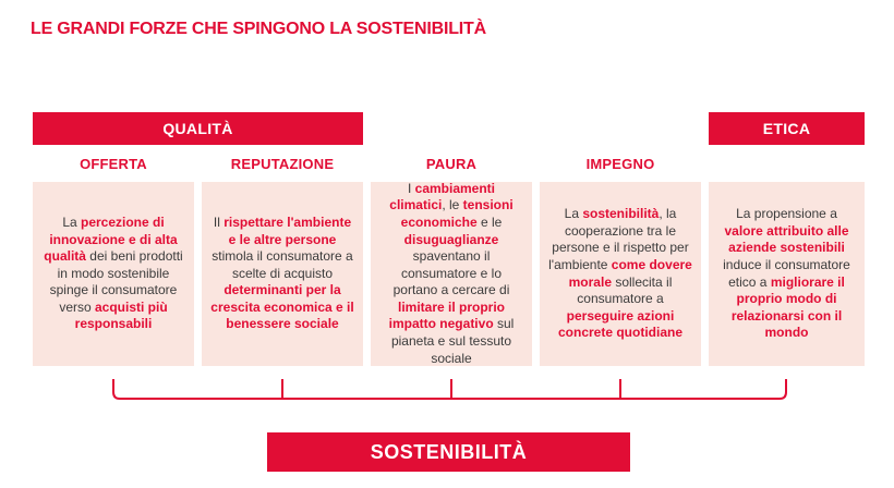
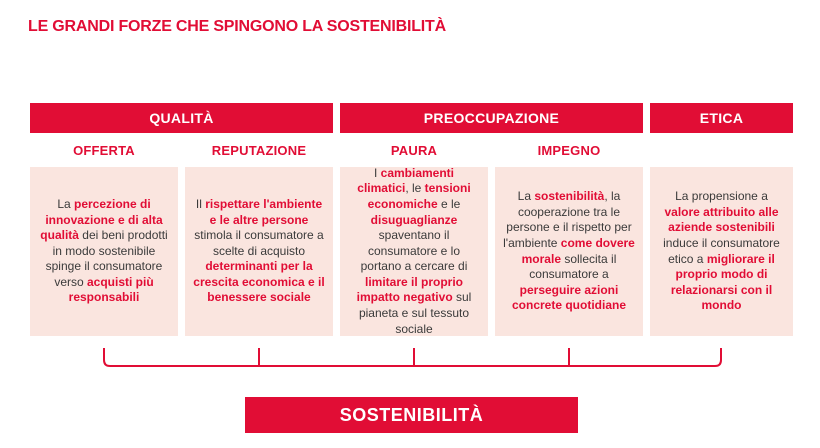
  LE GRANDI FORZE CHE SPINGONO LA SOSTENIBILITÀ
  QUALITÀ
+ PREOCCUPAZIONE
  ETICA
  OFFERTA
  REPUTAZIONE
  PAURA
  IMPEGNO
  La percezione di innovazione e di alta qualità dei beni prodotti in modo sostenibile spinge il consumatore verso acquisti più responsabili
  Il rispettare l'ambiente e le altre persone stimola il consumatore a scelte di acquisto determinanti per la crescita economica e il benessere sociale
  I cambiamenti climatici, le tensioni economiche e le disuguaglianze spaventano il consumatore e lo portano a cercare di limitare il proprio impatto negativo sul pianeta e sul tessuto sociale
  La sostenibilità, la cooperazione tra le persone e il rispetto per l'ambiente come dovere morale sollecita il consumatore a perseguire azioni concrete quotidiane
  La propensione a valore attribuito alle aziende sostenibili induce il consumatore etico a migliorare il proprio modo di relazionarsi con il mondo
  SOSTENIBILITÀ
